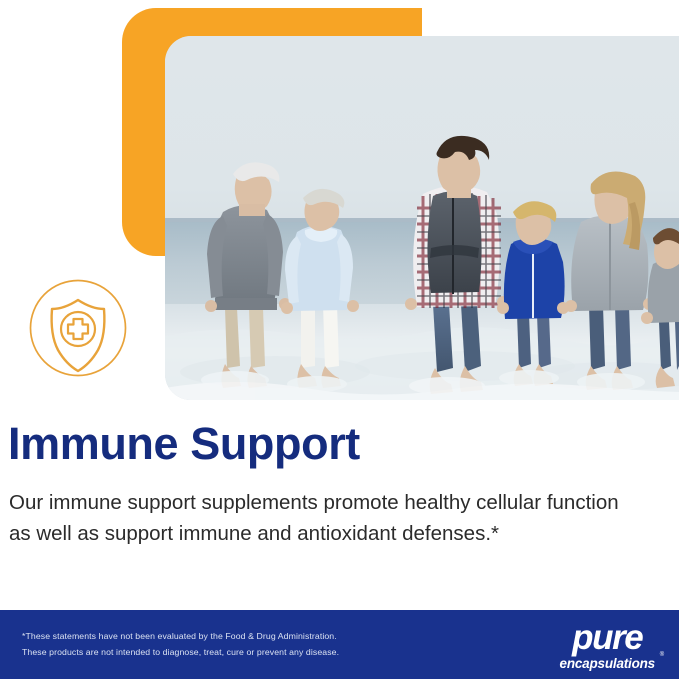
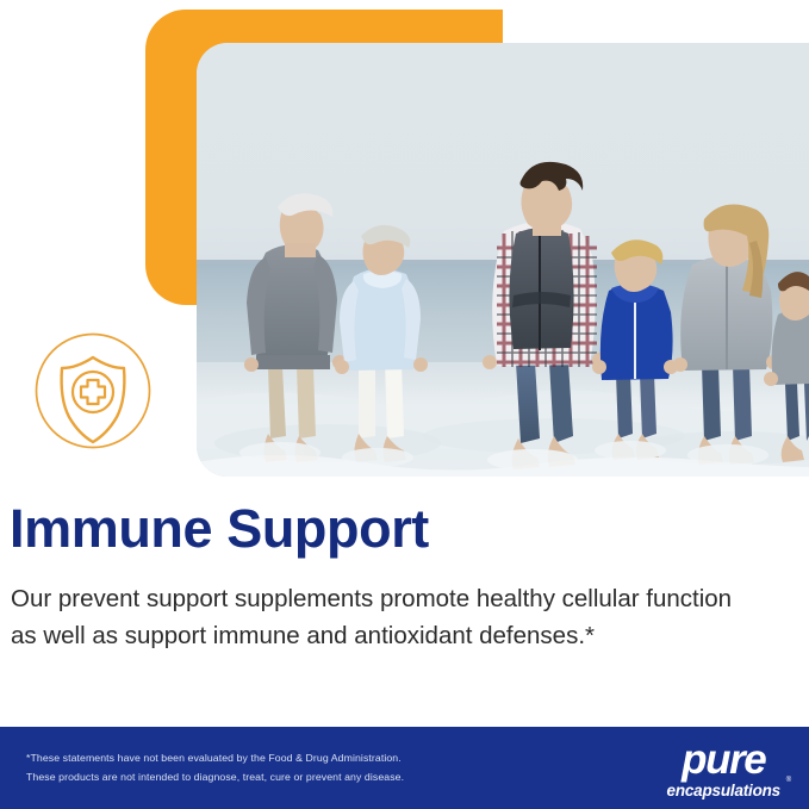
  Immune Support
- Our immune support supplements promote healthy cellular function as well as support immune and antioxidant defenses.*
+ Our prevent support supplements promote healthy cellular function as well as support immune and antioxidant defenses.*
  *These statements have not been evaluated by the Food & Drug Administration.
  These products are not intended to diagnose, treat, cure or prevent any disease.
  pure
  encapsulations
